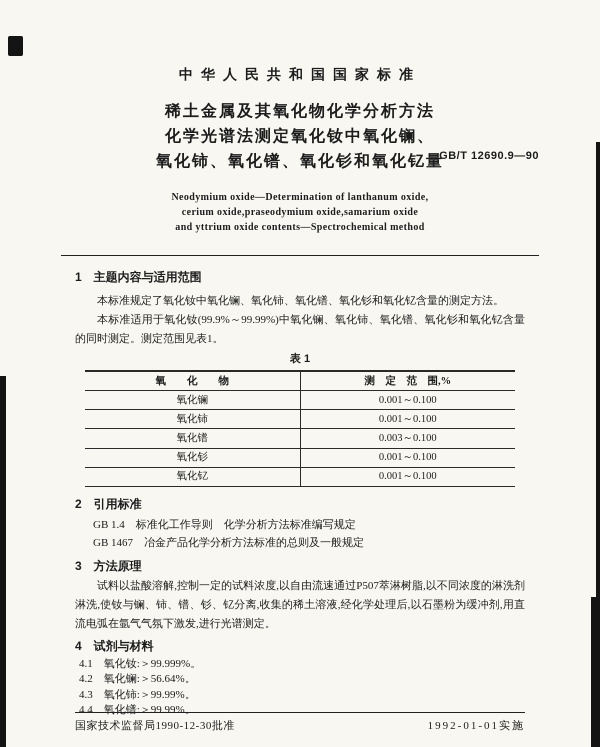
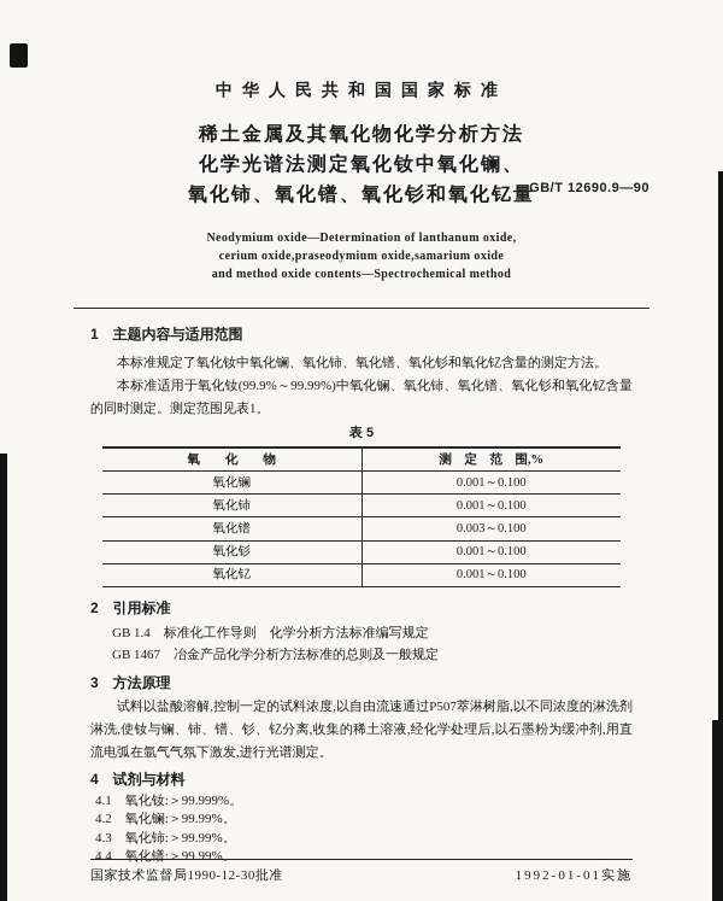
  中华人民共和国国家标准
  稀土金属及其氧化物化学分析方法
  化学光谱法测定氧化钕中氧化镧、
  氧化铈、氧化镨、氧化钐和氧化钇量
  GB/T 12690.9—90
  Neodymium oxide—Determination of lanthanum oxide,
  cerium oxide,praseodymium oxide,samarium oxide
- and yttrium oxide contents—Spectrochemical method
+ and method oxide contents—Spectrochemical method
  1 主题内容与适用范围
  本标准规定了氧化钕中氧化镧、氧化铈、氧化镨、氧化钐和氧化钇含量的测定方法。
  本标准适用于氧化钕(99.9%～99.99%)中氧化镧、氧化铈、氧化镨、氧化钐和氧化钇含量的同时测定。测定范围见表1。
- 表 1
+ 表 5
  氧 化 物	测 定 范 围,%
  氧化镧	0.001～0.100
  氧化铈	0.001～0.100
  氧化镨	0.003～0.100
  氧化钐	0.001～0.100
  氧化钇	0.001～0.100
  2 引用标准
  GB 1.4 标准化工作导则 化学分析方法标准编写规定
  GB 1467 冶金产品化学分析方法标准的总则及一般规定
  3 方法原理
  试料以盐酸溶解,控制一定的试料浓度,以自由流速通过P507萃淋树脂,以不同浓度的淋洗剂淋洗,使钕与镧、铈、镨、钐、钇分离,收集的稀土溶液,经化学处理后,以石墨粉为缓冲剂,用直流电弧在氩气气氛下激发,进行光谱测定。
  4 试剂与材料
  4.1 氧化钕:＞99.999%。
- 4.2 氧化镧:＞56.64%。
+ 4.2 氧化镧:＞99.99%。
  4.3 氧化铈:＞99.99%。
  4.4 氧化镨:＞99.99%。
  国家技术监督局1990-12-30批准
  1992-01-01实施
